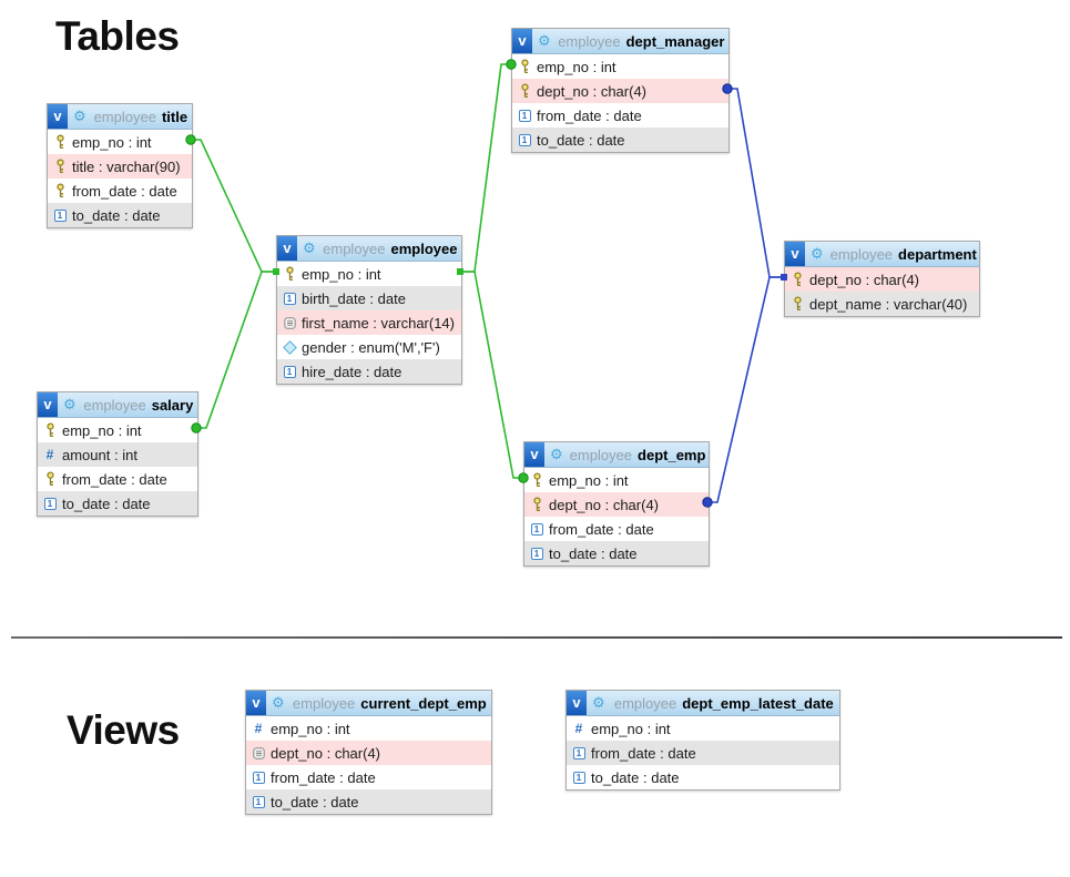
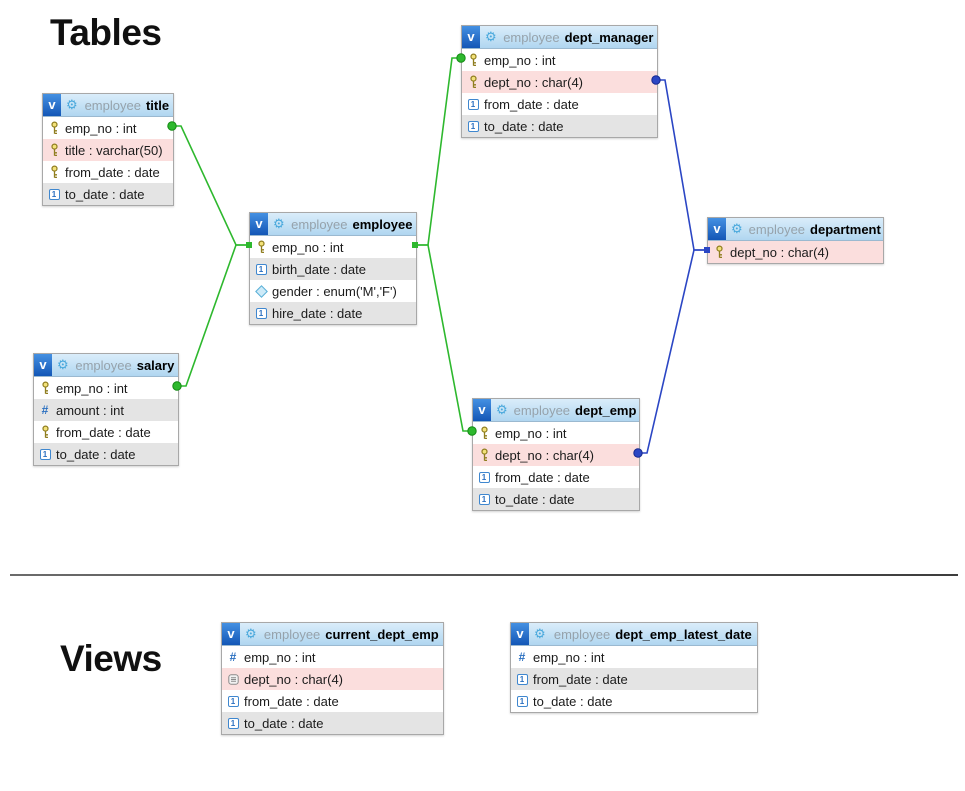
  Tables
  Views
  v
  ⚙
  employee title
  emp_no : int
- title : varchar(90)
+ title : varchar(50)
  from_date : date
  1
  to_date : date
  v
  ⚙
  employee employee
  emp_no : int
  1
  birth_date : date
- first_name : varchar(14)
  gender : enum('M','F')
  1
  hire_date : date
  v
  ⚙
  employee salary
  emp_no : int
  #
  amount : int
  from_date : date
  1
  to_date : date
  v
  ⚙
  employee dept_manager
  emp_no : int
  dept_no : char(4)
  1
  from_date : date
  1
  to_date : date
  v
  ⚙
  employee dept_emp
  emp_no : int
  dept_no : char(4)
  1
  from_date : date
  1
  to_date : date
  v
  ⚙
  employee department
  dept_no : char(4)
- dept_name : varchar(40)
  v
  ⚙
  employee current_dept_emp
  #
  emp_no : int
  dept_no : char(4)
  1
  from_date : date
  1
  to_date : date
  v
  ⚙
  employee dept_emp_latest_date
  #
  emp_no : int
  1
  from_date : date
  1
  to_date : date
